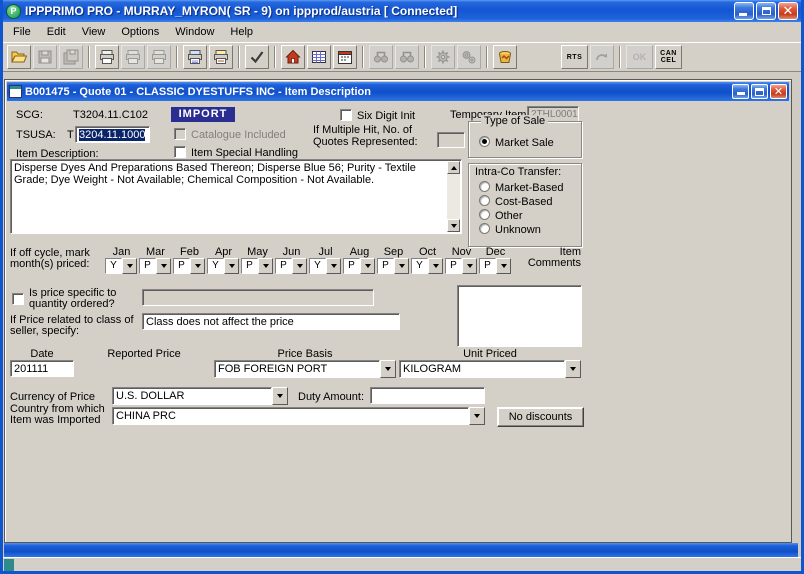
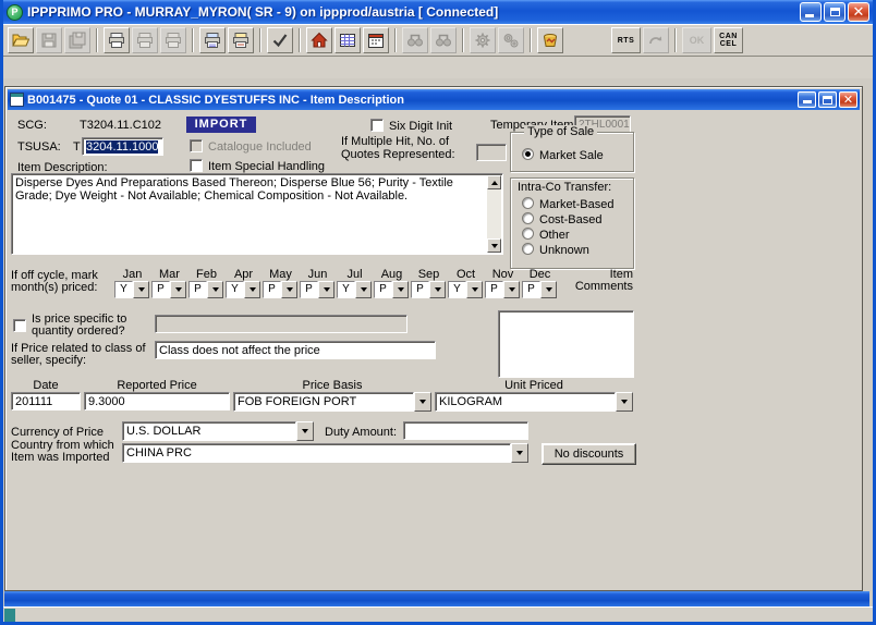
  P
  IPPPRIMO PRO - MURRAY_MYRON( SR - 9) on ippprod/austria [ Connected]
  ✕
- File
- Edit
- View
- Options
- Window
- Help
  OK
  B001475 - Quote 01 - CLASSIC DYESTUFFS INC - Item Description
  ✕
  SCG:
  T3204.11.C102
  IMPORT
  Six Digit Init
  TSUSA:
  T
  3204.11.1000
  Catalogue Included
  If Multiple Hit, No. of
  Quotes Represented:
  Item Special Handling
  Item Description:
  Type of Sale
  Market Sale
  Disperse Dyes And Preparations Based Thereon; Disperse Blue 56; Purity - Textile Grade; Dye Weight - Not Available; Chemical Composition - Not Available.
  Intra-Co Transfer:
  Market-Based
  Cost-Based
  Other
  Unknown
  If off cycle, mark
  month(s) priced:
  Jan
  Y
  Mar
  P
  Feb
  P
  Apr
  Y
  May
  P
  Jun
  P
  Jul
  Y
  Aug
  P
  Sep
  P
  Oct
  Y
  Nov
  P
  Dec
  P
  Item
  Comments
  Is price specific to
  quantity ordered?
  If Price related to class of
  seller, specify:
  Class does not affect the price
  Date
  Reported Price
  Price Basis
  Unit Priced
  201111
+ 9.3000
  FOB FOREIGN PORT
  KILOGRAM
  Currency of Price
  U.S. DOLLAR
  Duty Amount:
  Country from which
  Item was Imported
  CHINA PRC
  No discounts
